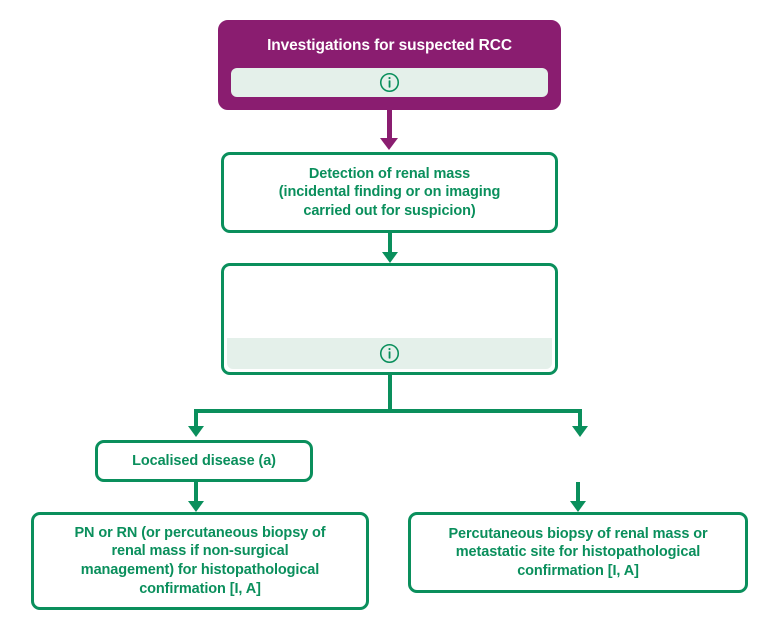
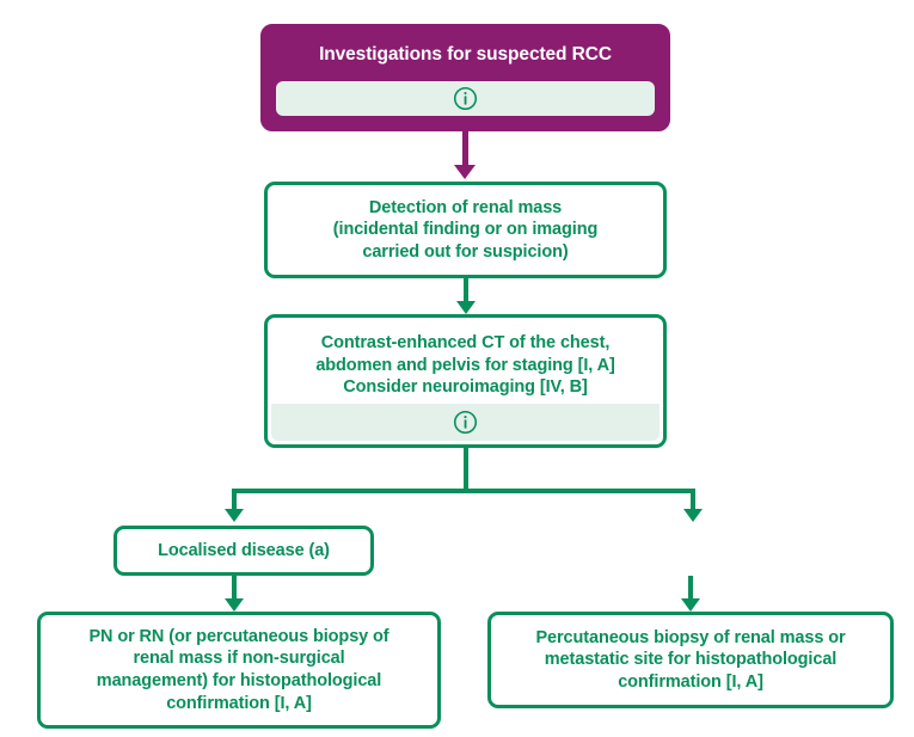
  Investigations for suspected RCC
  Detection of renal mass
  (incidental finding or on imaging
  carried out for suspicion)
+ Contrast-enhanced CT of the chest,
+ abdomen and pelvis for staging [I, A]
+ Consider neuroimaging [IV, B]
  Localised disease (a)
  PN or RN (or percutaneous biopsy of
  renal mass if non-surgical
  management) for histopathological
  confirmation [I, A]
  Percutaneous biopsy of renal mass or
  metastatic site for histopathological
  confirmation [I, A]
